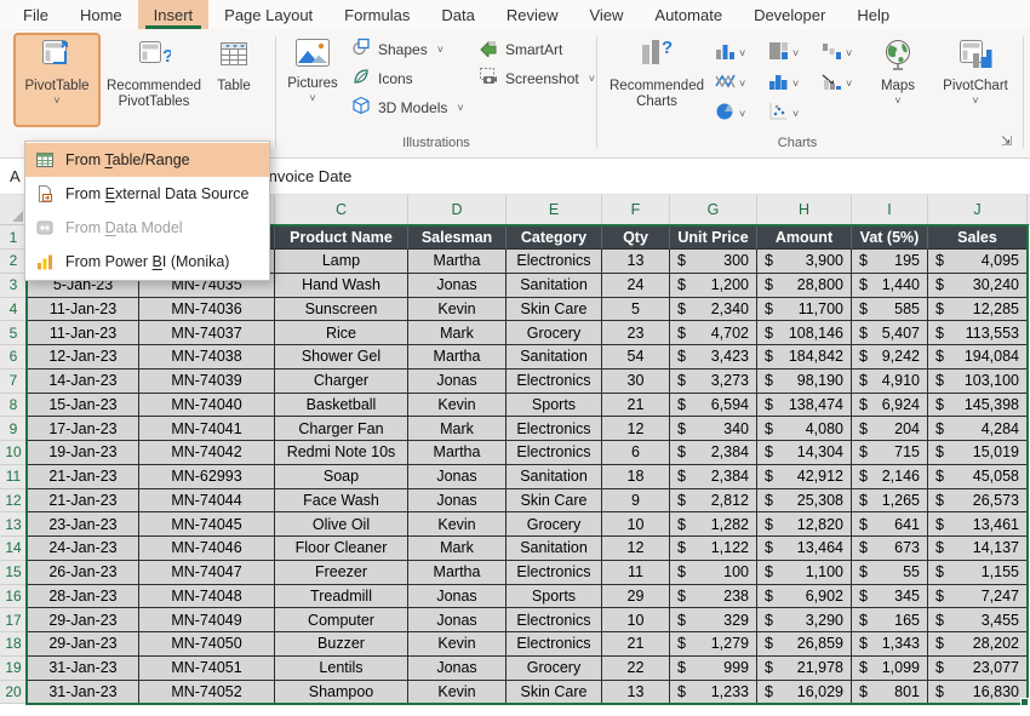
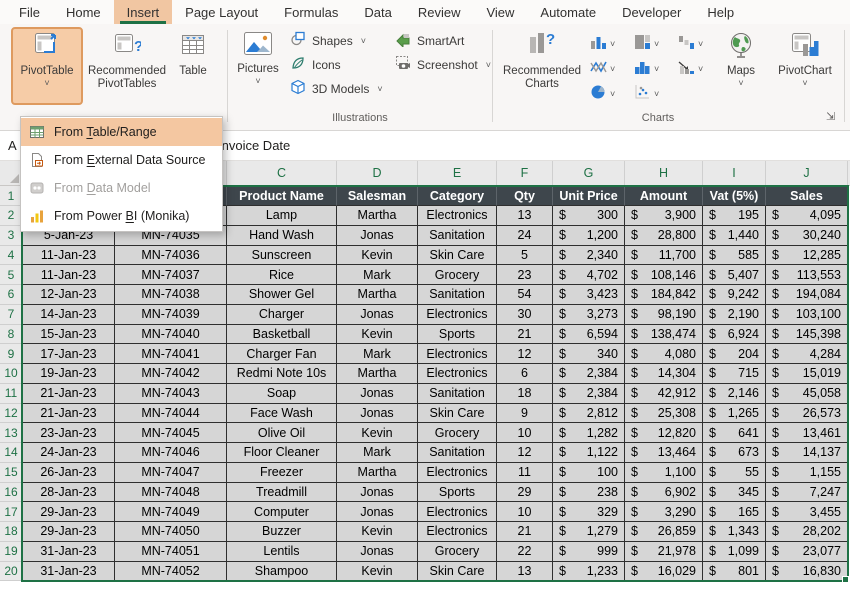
  File
  Home
  Insert
  Page Layout
  Formulas
  Data
  Review
  View
  Automate
  Developer
  Help
  PivotTable
  ˅
  ?
  Recommended PivotTables
  Table
  Pictures
  ˅
  Shapes
  ˅
  Icons
  3D Models
  ˅
  SmartArt
  Screenshot
  ˅
  Illustrations
  ?
  Recommended Charts
  ˅
  ˅
  ˅
  ˅
  ˅
  ˅
  ˅
  ˅
  Maps
  ˅
  PivotChart
  ˅
  Charts
  ⇲
  A
  nvoice Date
  C
  D
  E
  F
  G
  H
  I
  J
  1
  Product Name
  Salesman
  Category
  Qty
  Unit Price
  Amount
  Vat (5%)
  Sales
  2
  Lamp
  Martha
  Electronics
  13
  $
  300
  $
  3,900
  $
  195
  $
  4,095
  3
  5-Jan-23
  MN-74035
  Hand Wash
  Jonas
  Sanitation
  24
  $
  1,200
  $
  28,800
  $
  1,440
  $
  30,240
  4
  11-Jan-23
  MN-74036
  Sunscreen
  Kevin
  Skin Care
  5
  $
  2,340
  $
  11,700
  $
  585
  $
  12,285
  5
  11-Jan-23
  MN-74037
  Rice
  Mark
  Grocery
  23
  $
  4,702
  $
  108,146
  $
  5,407
  $
  113,553
  6
  12-Jan-23
  MN-74038
  Shower Gel
  Martha
  Sanitation
  54
  $
  3,423
  $
  184,842
  $
  9,242
  $
  194,084
  7
  14-Jan-23
  MN-74039
  Charger
  Jonas
  Electronics
  30
  $
  3,273
  $
  98,190
  $
- 4,910
+ 2,190
  $
  103,100
  8
  15-Jan-23
  MN-74040
  Basketball
  Kevin
  Sports
  21
  $
  6,594
  $
  138,474
  $
  6,924
  $
  145,398
  9
  17-Jan-23
  MN-74041
  Charger Fan
  Mark
  Electronics
  12
  $
  340
  $
  4,080
  $
  204
  $
  4,284
  10
  19-Jan-23
  MN-74042
  Redmi Note 10s
  Martha
  Electronics
  6
  $
  2,384
  $
  14,304
  $
  715
  $
  15,019
  11
  21-Jan-23
- MN-62993
+ MN-74043
  Soap
  Jonas
  Sanitation
  18
  $
  2,384
  $
  42,912
  $
  2,146
  $
  45,058
  12
  21-Jan-23
  MN-74044
  Face Wash
  Jonas
  Skin Care
  9
  $
  2,812
  $
  25,308
  $
  1,265
  $
  26,573
  13
  23-Jan-23
  MN-74045
  Olive Oil
  Kevin
  Grocery
  10
  $
  1,282
  $
  12,820
  $
  641
  $
  13,461
  14
  24-Jan-23
  MN-74046
  Floor Cleaner
  Mark
  Sanitation
  12
  $
  1,122
  $
  13,464
  $
  673
  $
  14,137
  15
  26-Jan-23
  MN-74047
  Freezer
  Martha
  Electronics
  11
  $
  100
  $
  1,100
  $
  55
  $
  1,155
  16
  28-Jan-23
  MN-74048
  Treadmill
  Jonas
  Sports
  29
  $
  238
  $
  6,902
  $
  345
  $
  7,247
  17
  29-Jan-23
  MN-74049
  Computer
  Jonas
  Electronics
  10
  $
  329
  $
  3,290
  $
  165
  $
  3,455
  18
  29-Jan-23
  MN-74050
  Buzzer
  Kevin
  Electronics
  21
  $
  1,279
  $
  26,859
  $
  1,343
  $
  28,202
  19
  31-Jan-23
  MN-74051
  Lentils
  Jonas
  Grocery
  22
  $
  999
  $
  21,978
  $
  1,099
  $
  23,077
  20
  31-Jan-23
  MN-74052
  Shampoo
  Kevin
  Skin Care
  13
  $
  1,233
  $
  16,029
  $
  801
  $
  16,830
  From Table/Range
  From External Data Source
  From Data Model
  From Power BI (Monika)
